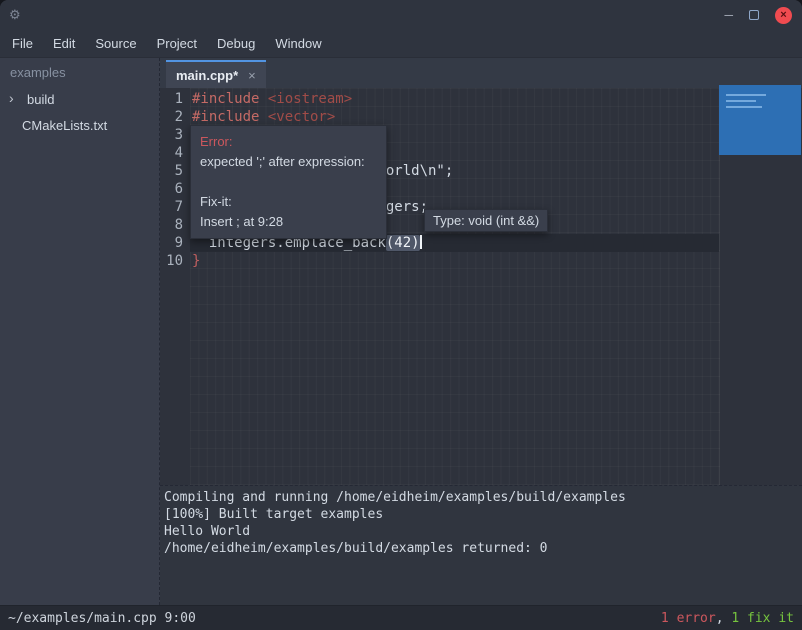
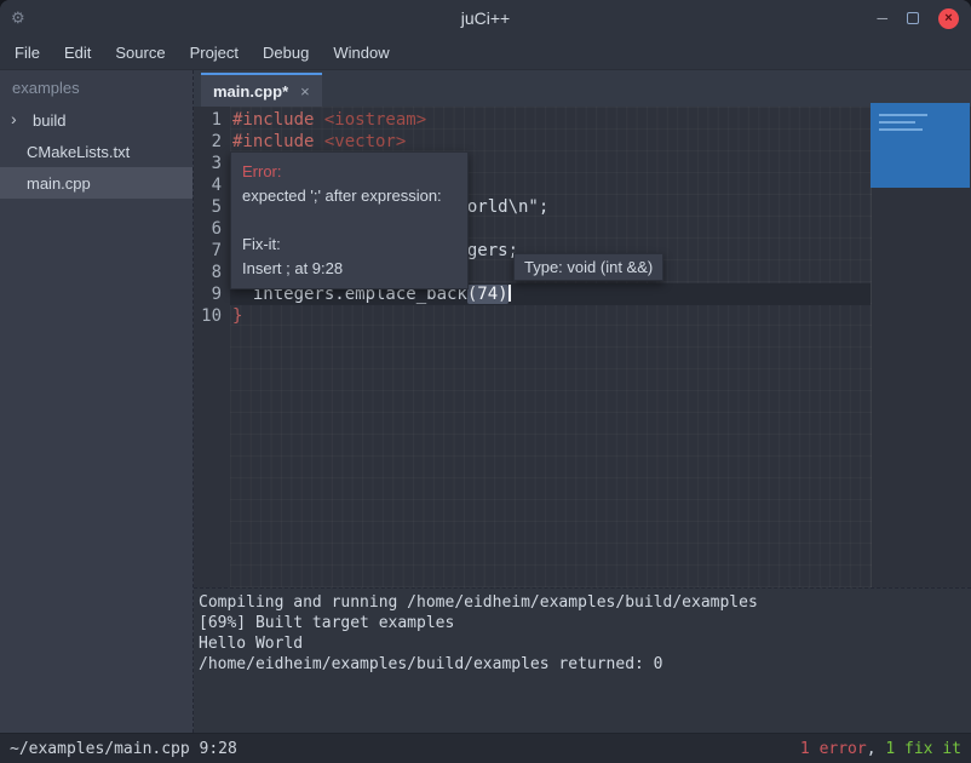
  ⚙
+ juCi++
  ─
  ×
  File
  Edit
  Source
  Project
  Debug
  Window
  examples
  ›
  build
  CMakeLists.txt
+ main.cpp
  main.cpp*
  ×
  1
  2
  3
  4
  5
  6
  7
  8
  9
  10
  #include <iostream>
  #include <vector>
- integers.emplace_back(42)
+ integers.emplace_back(74)
  }
  Error:
  expected ';' after expression:
  Fix-it:
  Insert ; at 9:28
  Type: void (int &&)
  Compiling and running /home/eidheim/examples/build/examples
- [100%] Built target examples
+ [69%] Built target examples
  Hello World
  /home/eidheim/examples/build/examples returned: 0
- ~/examples/main.cpp 9:00
+ ~/examples/main.cpp 9:28
  1 error, 1 fix it
